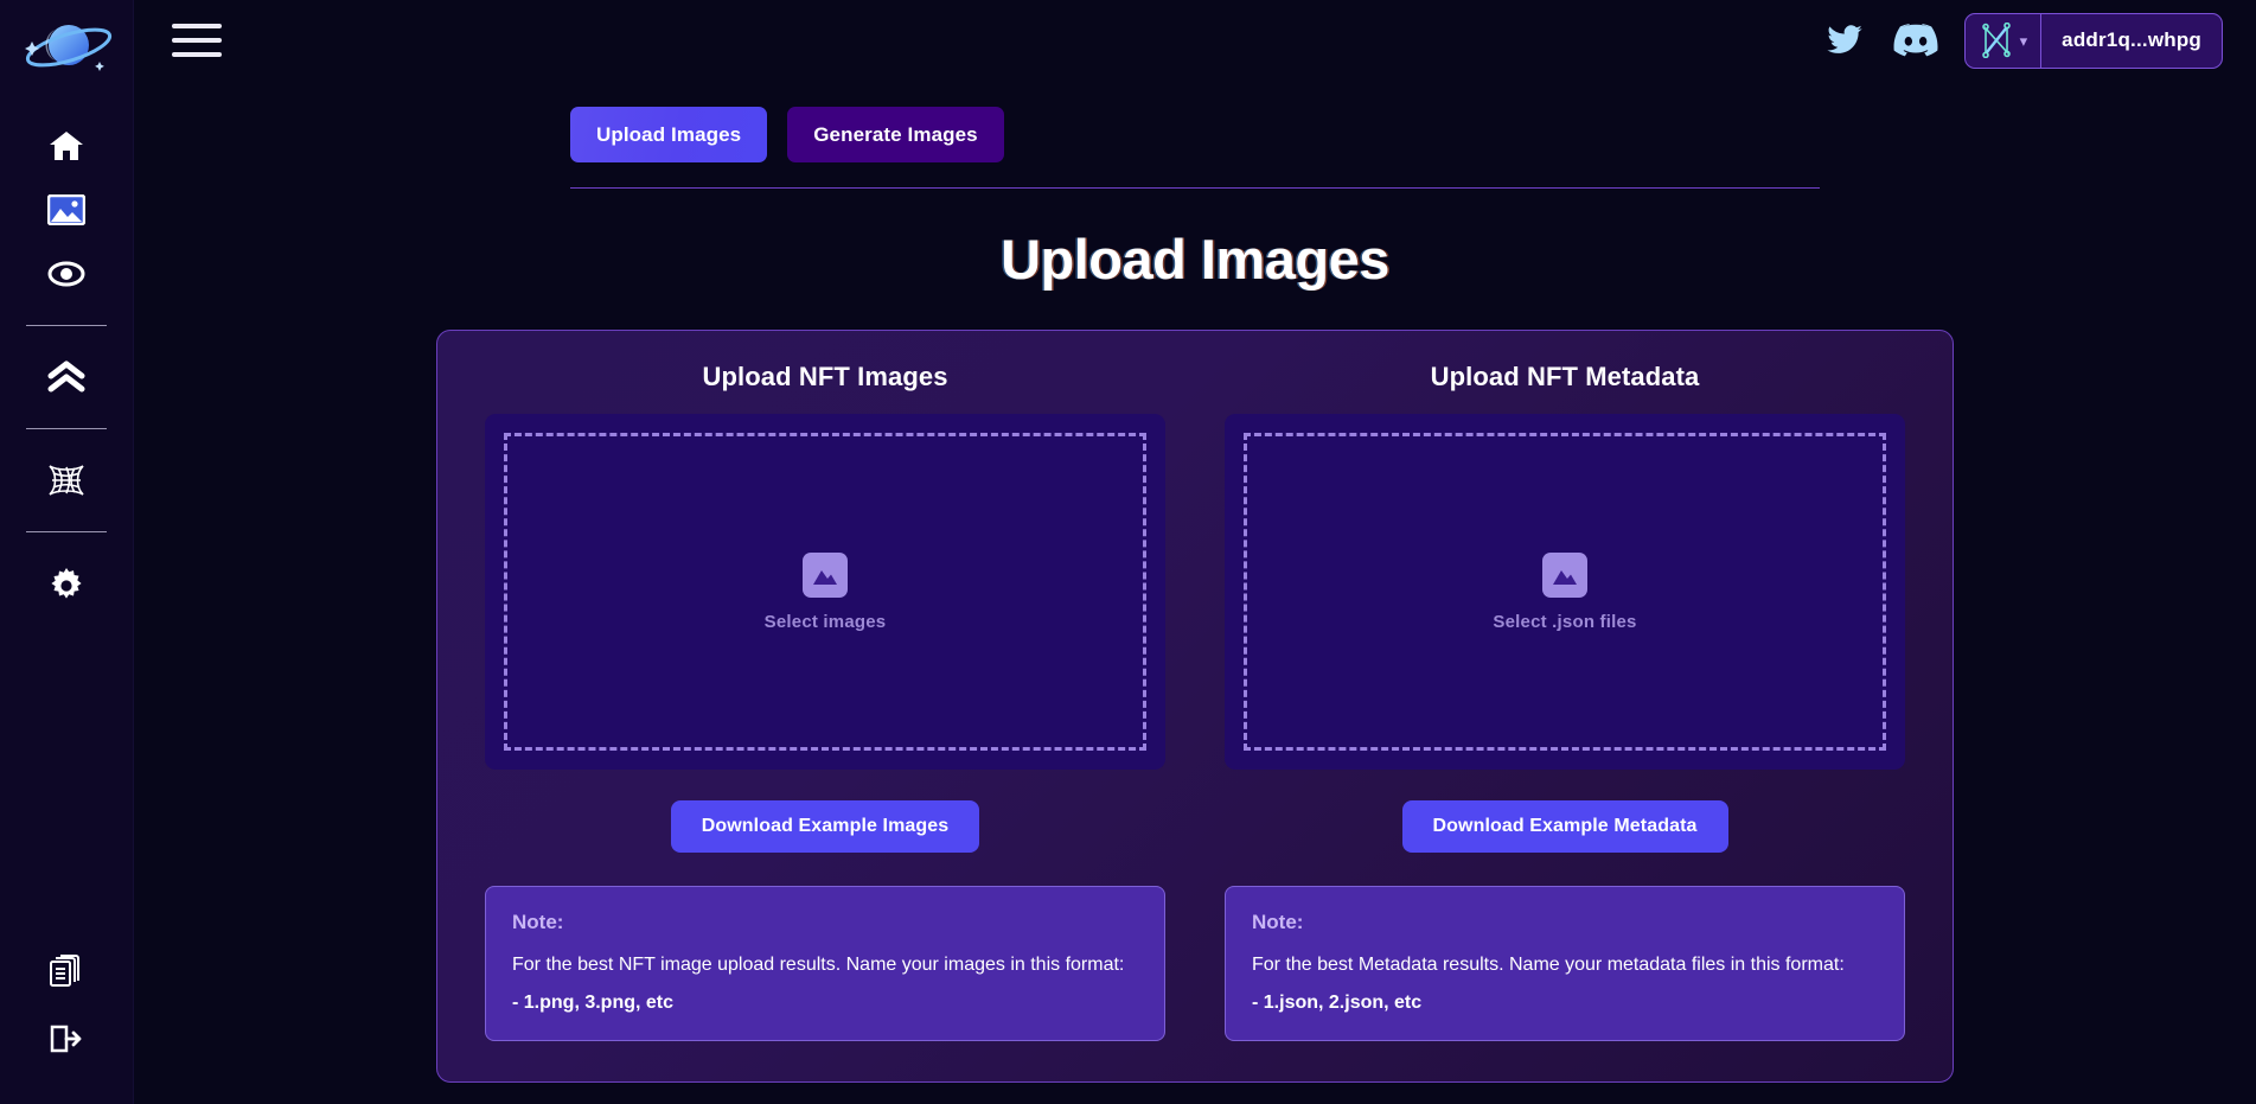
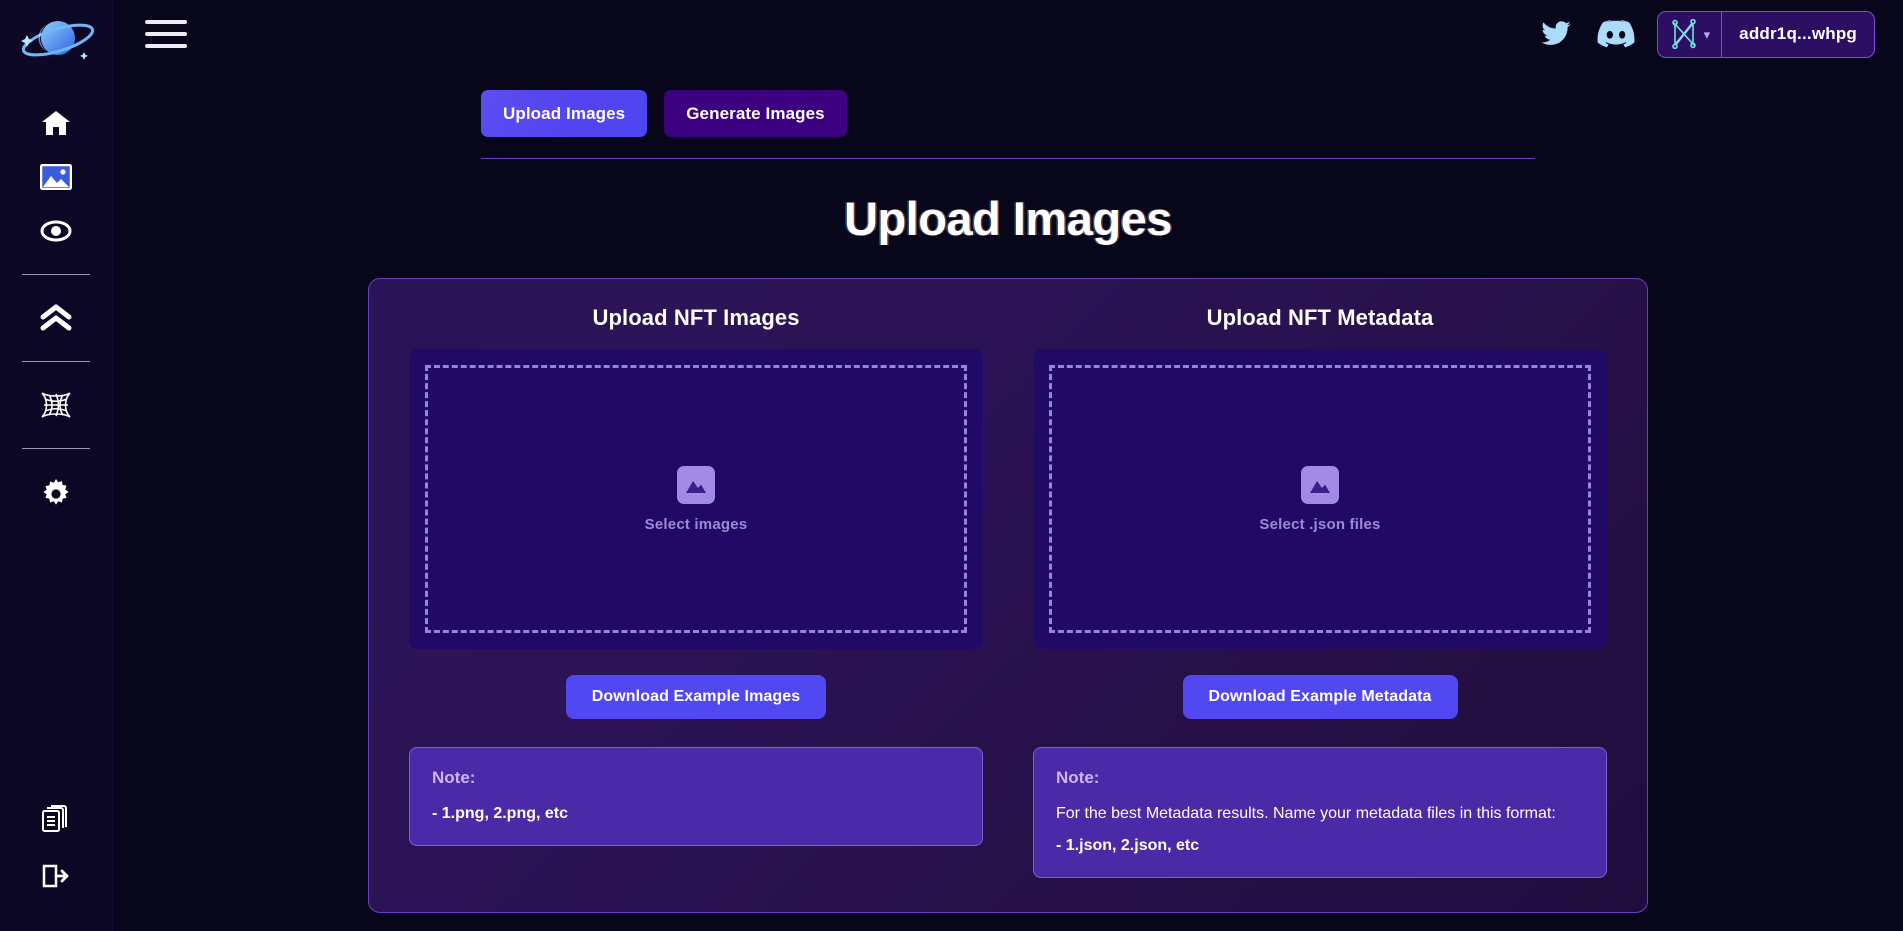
  ▾
  addr1q...whpg
  Upload Images
  Generate Images
  Upload Images
  Upload NFT Images
  Select images
  Download Example Images
  Note:
- For the best NFT image upload results. Name your images in this format:
- - 1.png, 3.png, etc
+ - 1.png, 2.png, etc
  Upload NFT Metadata
  Select .json files
  Download Example Metadata
  Note:
  For the best Metadata results. Name your metadata files in this format:
  - 1.json, 2.json, etc
